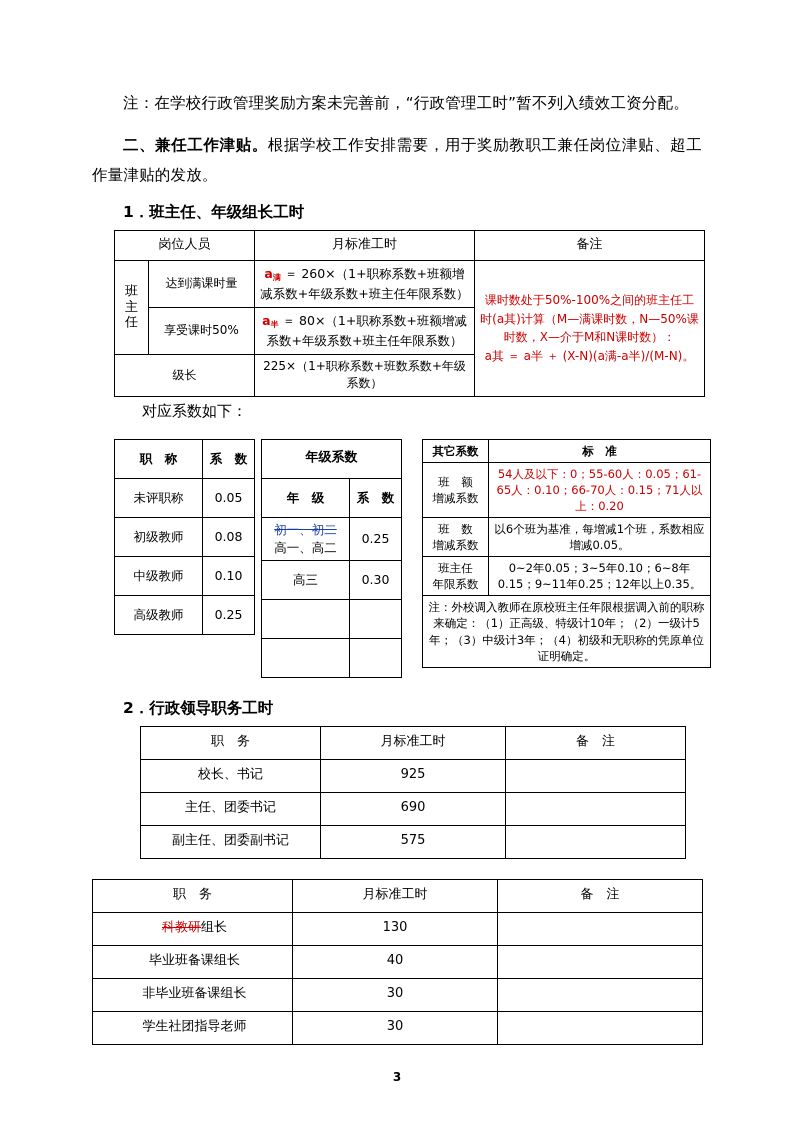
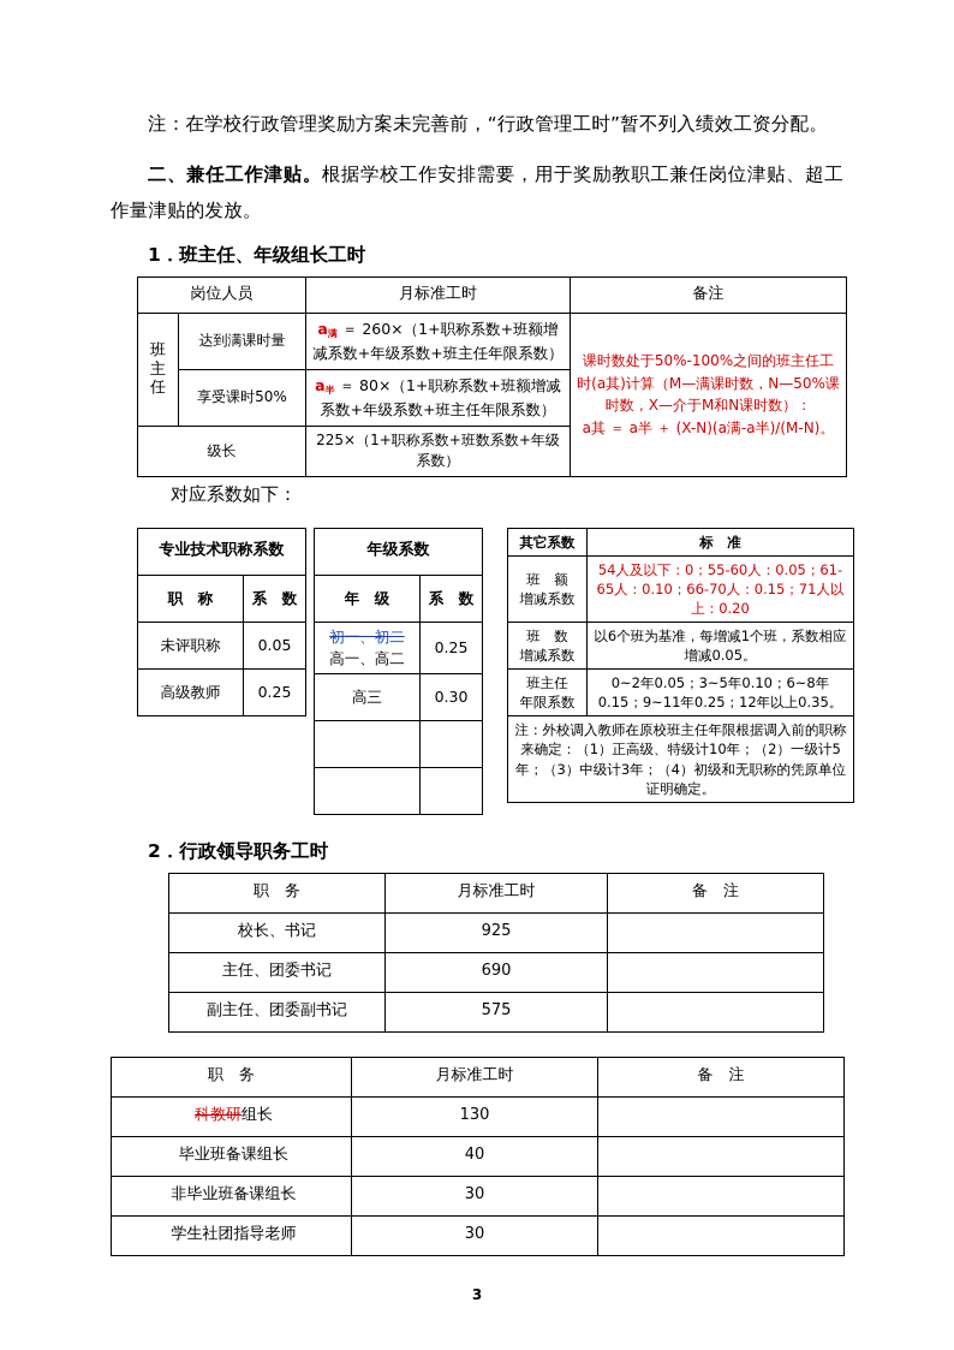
  注：在学校行政管理奖励方案未完善前，“行政管理工时”暂不列入绩效工资分配。
  二、兼任工作津贴。根据学校工作安排需要，用于奖励教职工兼任岗位津贴、超工作量津贴的发放。
  1．班主任、年级组长工时
  岗位人员	月标准工时	备注
  班主任	达到满课时量	a满 ＝ 260×（1+职称系数+班额增减系数+年级系数+班主任年限系数）	课时数处于50%-100%之间的班主任工时(a其)计算（M—满课时数，N—50%课时数，X—介于M和N课时数）： a其 ＝ a半 ＋ (X-N)(a满-a半)/(M-N)。
  享受课时50%	a半 ＝ 80×（1+职称系数+班额增减系数+年级系数+班主任年限系数）
  级长	225×（1+职称系数+班数系数+年级系数）
  对应系数如下：
+ 专业技术职称系数
  职 称	系 数
  未评职称	0.05
- 初级教师	0.08
- 中级教师	0.10
  高级教师	0.25
  年级系数
  年 级	系 数
  初一、初二 高一、高二	0.25
  高三	0.30
  其它系数	标 准
  班 额 增减系数	54人及以下：0；55-60人：0.05；61-65人：0.10；66-70人：0.15；71人以上：0.20
  班 数 增减系数	以6个班为基准，每增减1个班，系数相应增减0.05。
  班主任 年限系数	0~2年0.05；3~5年0.10；6~8年0.15；9~11年0.25；12年以上0.35。
  注：外校调入教师在原校班主任年限根据调入前的职称来确定：（1）正高级、特级计10年；（2）一级计5年；（3）中级计3年；（4）初级和无职称的凭原单位证明确定。
  2．行政领导职务工时
  职 务	月标准工时	备 注
  校长、书记	925
  主任、团委书记	690
  副主任、团委副书记	575
  职 务	月标准工时	备 注
  科教研组长	130
  毕业班备课组长	40
  非毕业班备课组长	30
  学生社团指导老师	30
  3
